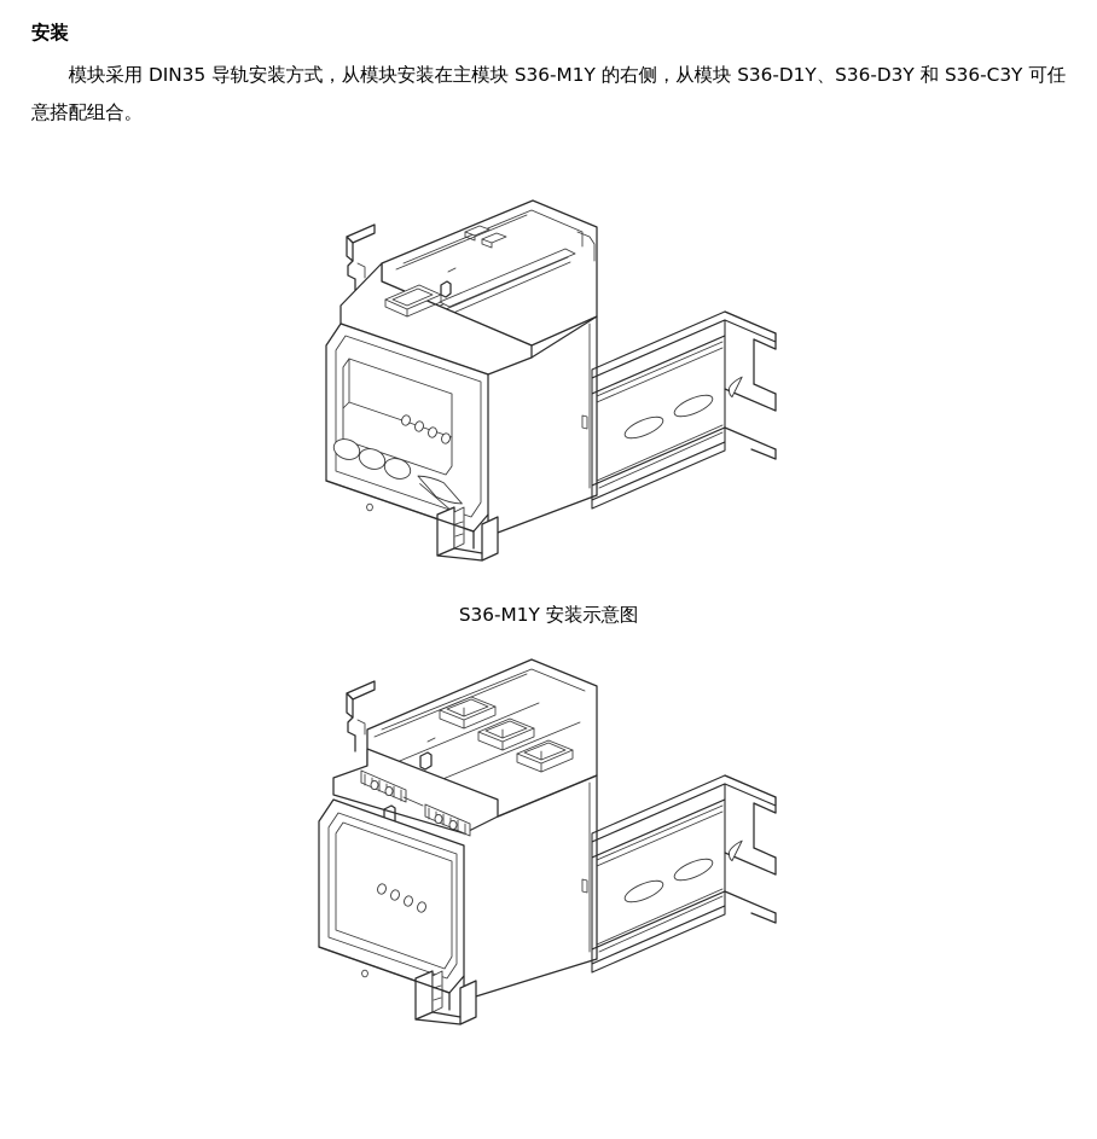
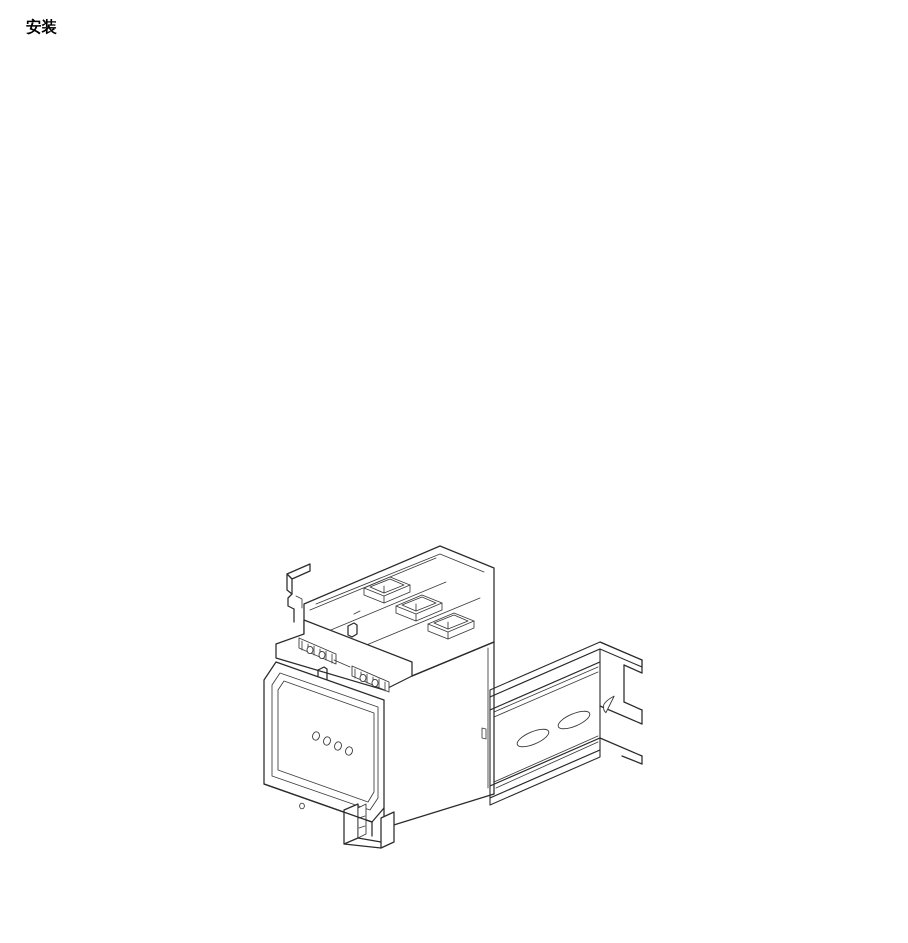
  安装
- 模块采用 DIN35 导轨安装方式，从模块安装在主模块 S36-M1Y 的右侧，从模块 S36-D1Y、S36-D3Y 和 S36-C3Y 可任意搭配组合。
- S36-M1Y 安装示意图
